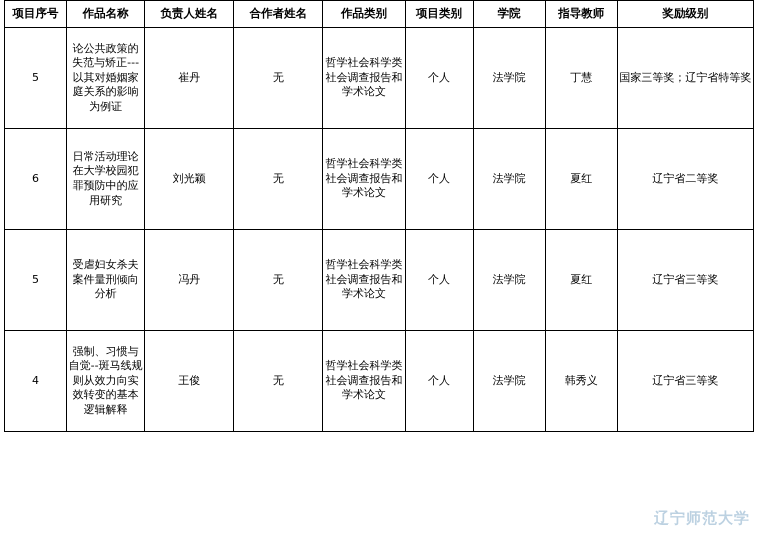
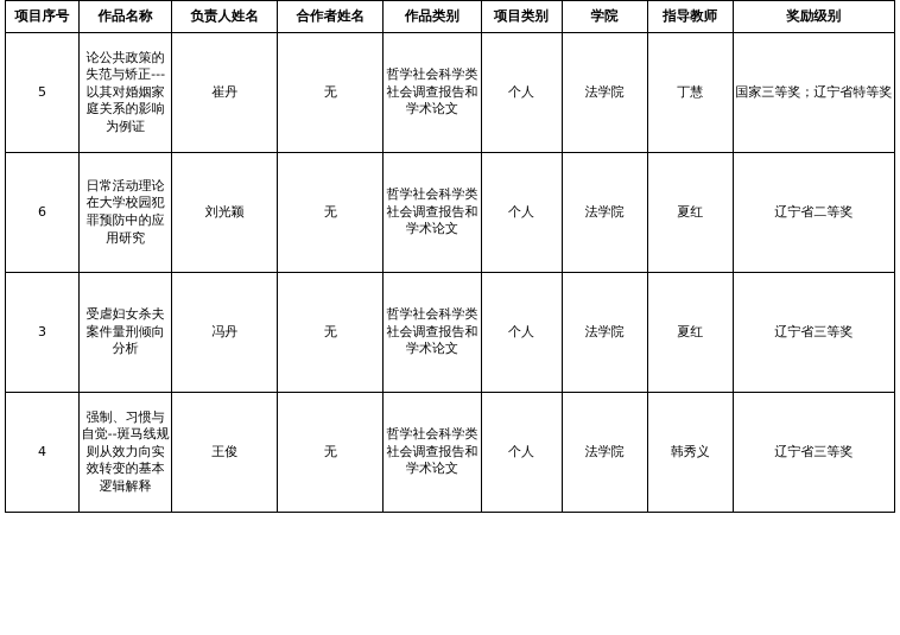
  项目序号	作品名称	负责人姓名	合作者姓名	作品类别	项目类别	学院	指导教师	奖励级别
  5	论公共政策的失范与矫正---以其对婚姻家庭关系的影响为例证	崔丹	无	哲学社会科学类社会调查报告和学术论文	个人	法学院	丁慧	国家三等奖；辽宁省特等奖
  6	日常活动理论在大学校园犯罪预防中的应用研究	刘光颖	无	哲学社会科学类社会调查报告和学术论文	个人	法学院	夏红	辽宁省二等奖
- 5	受虐妇女杀夫案件量刑倾向分析	冯丹	无	哲学社会科学类社会调查报告和学术论文	个人	法学院	夏红	辽宁省三等奖
+ 3	受虐妇女杀夫案件量刑倾向分析	冯丹	无	哲学社会科学类社会调查报告和学术论文	个人	法学院	夏红	辽宁省三等奖
  4	强制、习惯与自觉--斑马线规则从效力向实效转变的基本逻辑解释	王俊	无	哲学社会科学类社会调查报告和学术论文	个人	法学院	韩秀义	辽宁省三等奖
- 辽宁师范大学
